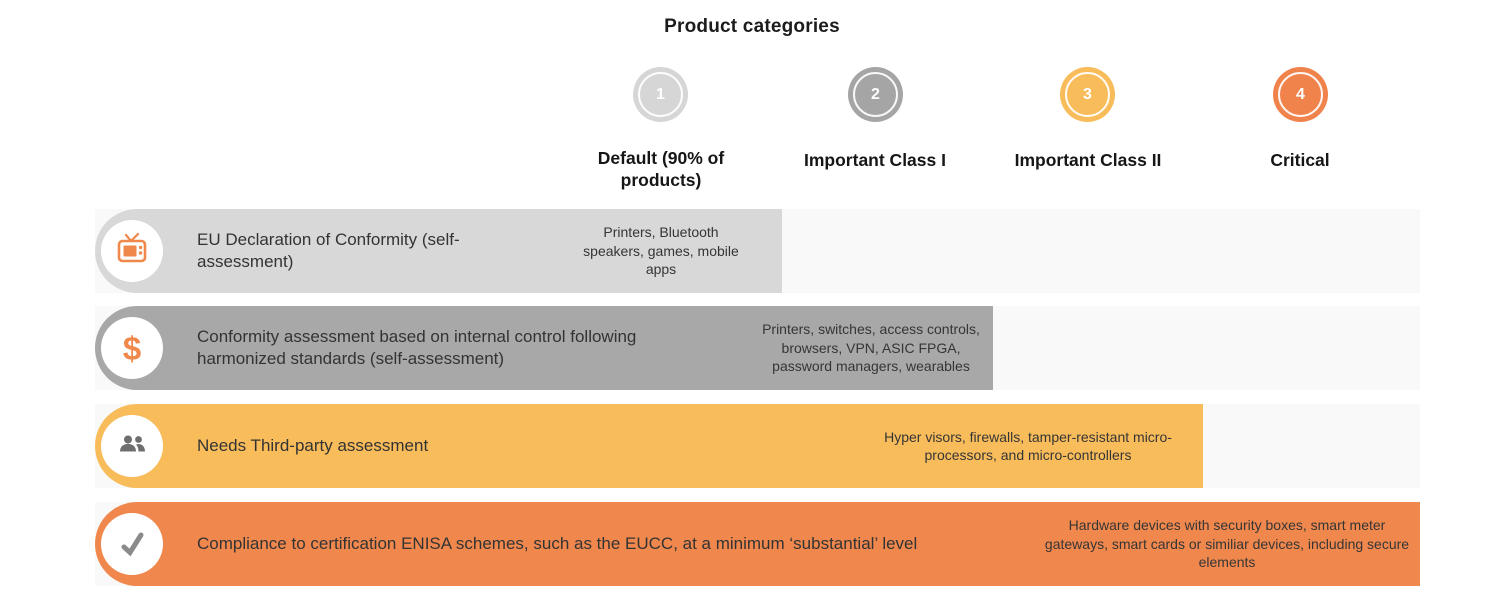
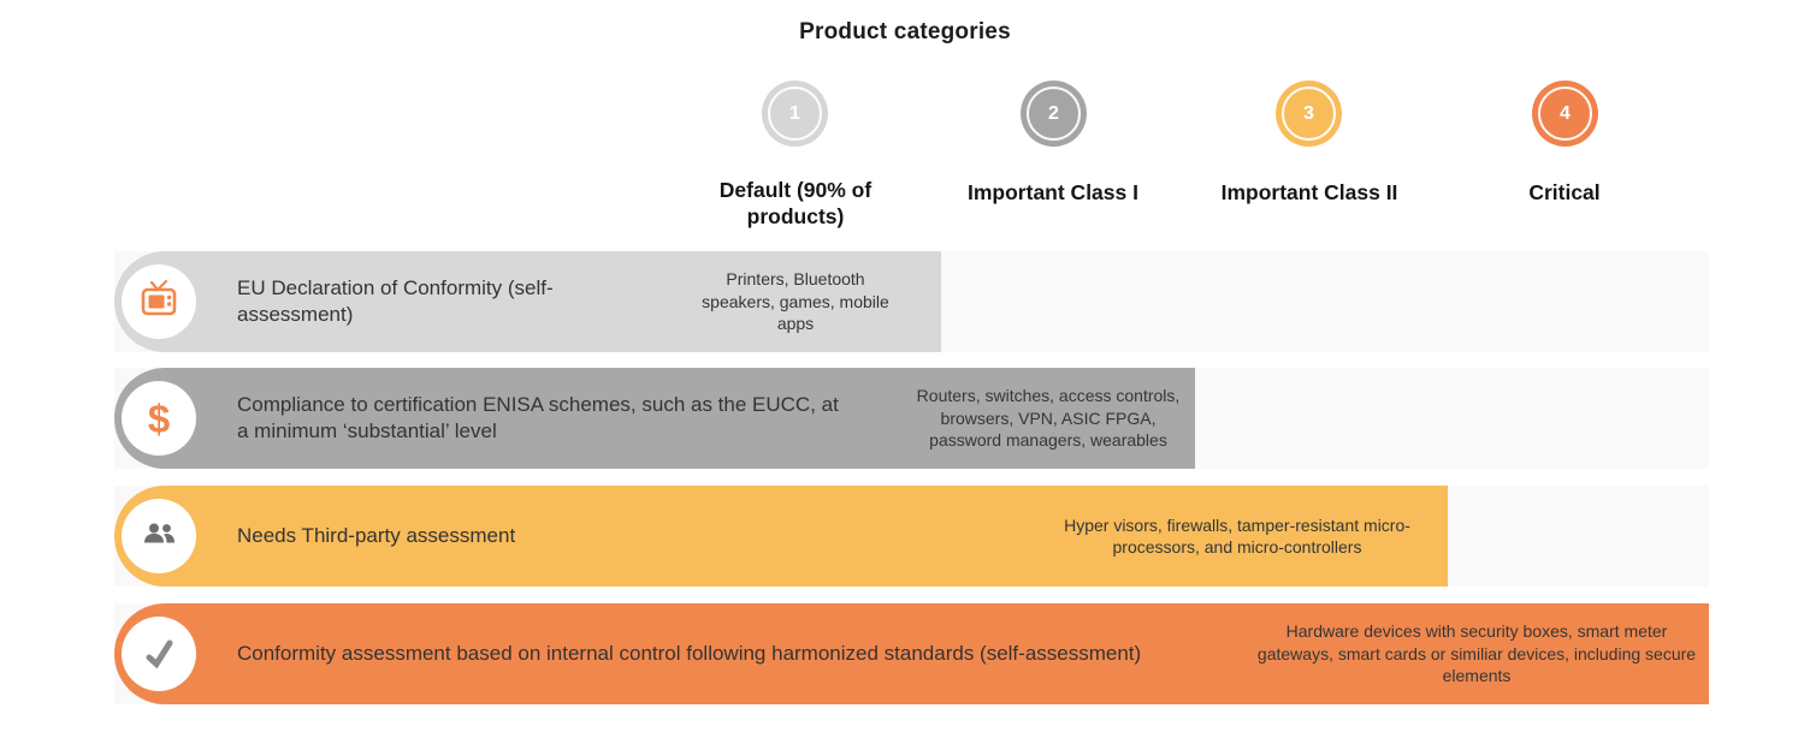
  Product categories
  1
  2
  3
  4
  Default (90% of products)
  Important Class I
  Important Class II
  Critical
  EU Declaration of Conformity (self-assessment)
  Printers, Bluetooth speakers, games, mobile apps
  $
- Conformity assessment based on internal control following harmonized standards (self-assessment)
+ Compliance to certification ENISA schemes, such as the EUCC, at a minimum ‘substantial’ level
- Printers, switches, access controls, browsers, VPN, ASIC FPGA, password managers, wearables
+ Routers, switches, access controls, browsers, VPN, ASIC FPGA, password managers, wearables
  Needs Third-party assessment
  Hyper visors, firewalls, tamper-resistant micro-processors, and micro-controllers
- Compliance to certification ENISA schemes, such as the EUCC, at a minimum ‘substantial’ level
+ Conformity assessment based on internal control following harmonized standards (self-assessment)
  Hardware devices with security boxes, smart meter gateways, smart cards or similiar devices, including secure elements
